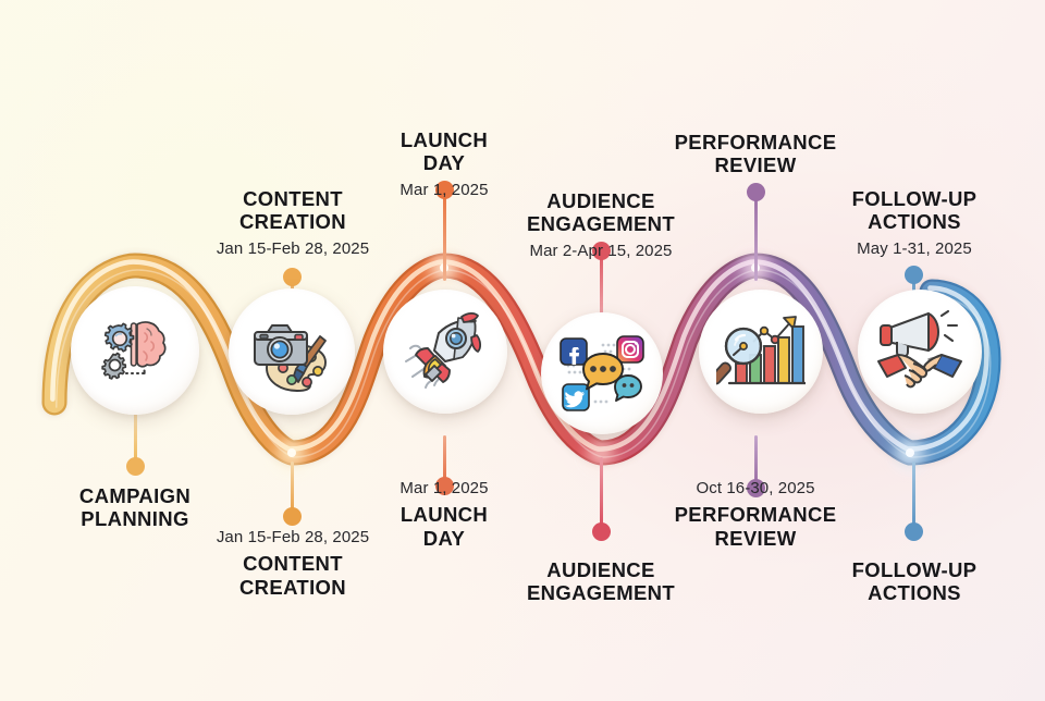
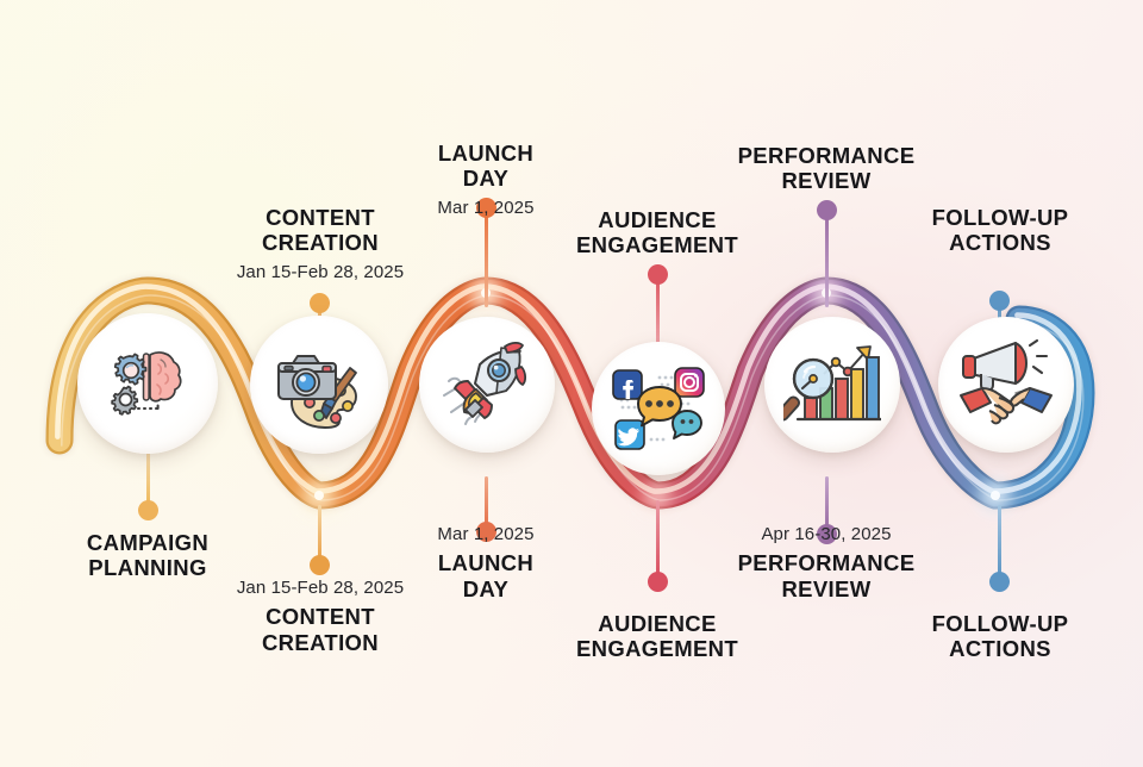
  CONTENT
  CREATION
  Jan 15-Feb 28, 2025
  LAUNCH
  DAY
  Mar 1, 2025
  AUDIENCE
  ENGAGEMENT
- Mar 2-Apr 15, 2025
  PERFORMANCE
  REVIEW
  FOLLOW-UP
  ACTIONS
- May 1-31, 2025
  CAMPAIGN
  PLANNING
  Jan 15-Feb 28, 2025
  CONTENT
  CREATION
  Mar 1, 2025
  LAUNCH
  DAY
  AUDIENCE
  ENGAGEMENT
- Oct 16-30, 2025
+ Apr 16-30, 2025
  PERFORMANCE
  REVIEW
  FOLLOW-UP
  ACTIONS
